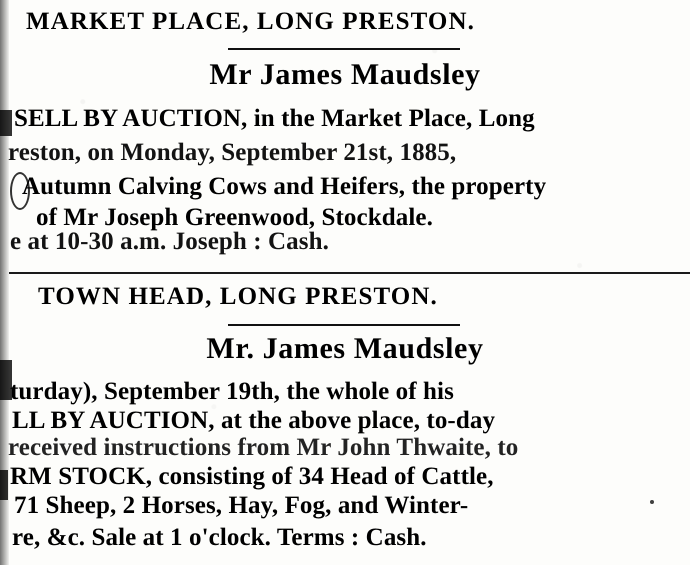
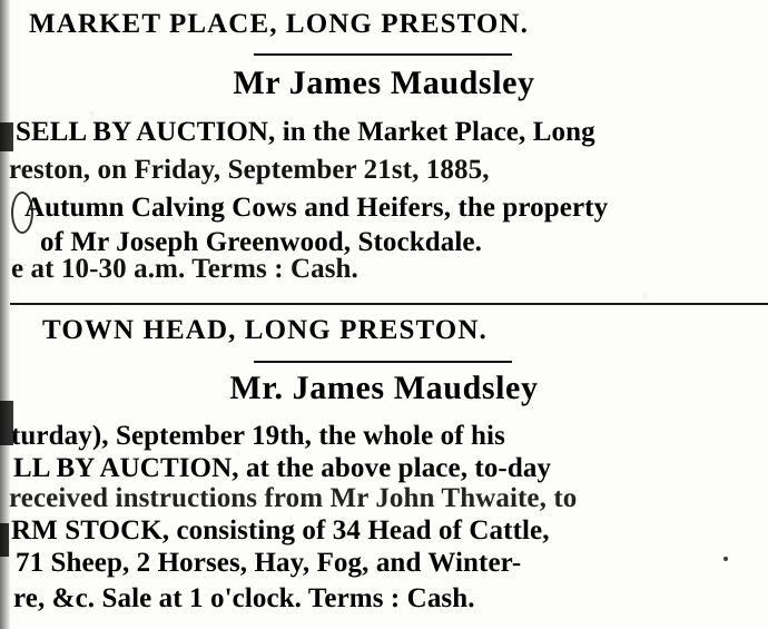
  MARKET PLACE, LONG PRESTON.
  Mr James Maudsley
  SELL BY AUCTION, in the Market Place, Long
- reston, on Monday, September 21st, 1885,
+ reston, on Friday, September 21st, 1885,
  Autumn Calving Cows and Heifers, the property
  of Mr Joseph Greenwood, Stockdale.
- e at 10-30 a.m. Joseph : Cash.
+ e at 10-30 a.m. Terms : Cash.
  TOWN HEAD, LONG PRESTON.
  Mr. James Maudsley
  turday), September 19th, the whole of his
  LL BY AUCTION, at the above place, to-day
  received instructions from Mr John Thwaite, to
  RM STOCK, consisting of 34 Head of Cattle,
  71 Sheep, 2 Horses, Hay, Fog, and Winter-
  re, &c. Sale at 1 o'clock. Terms : Cash.
